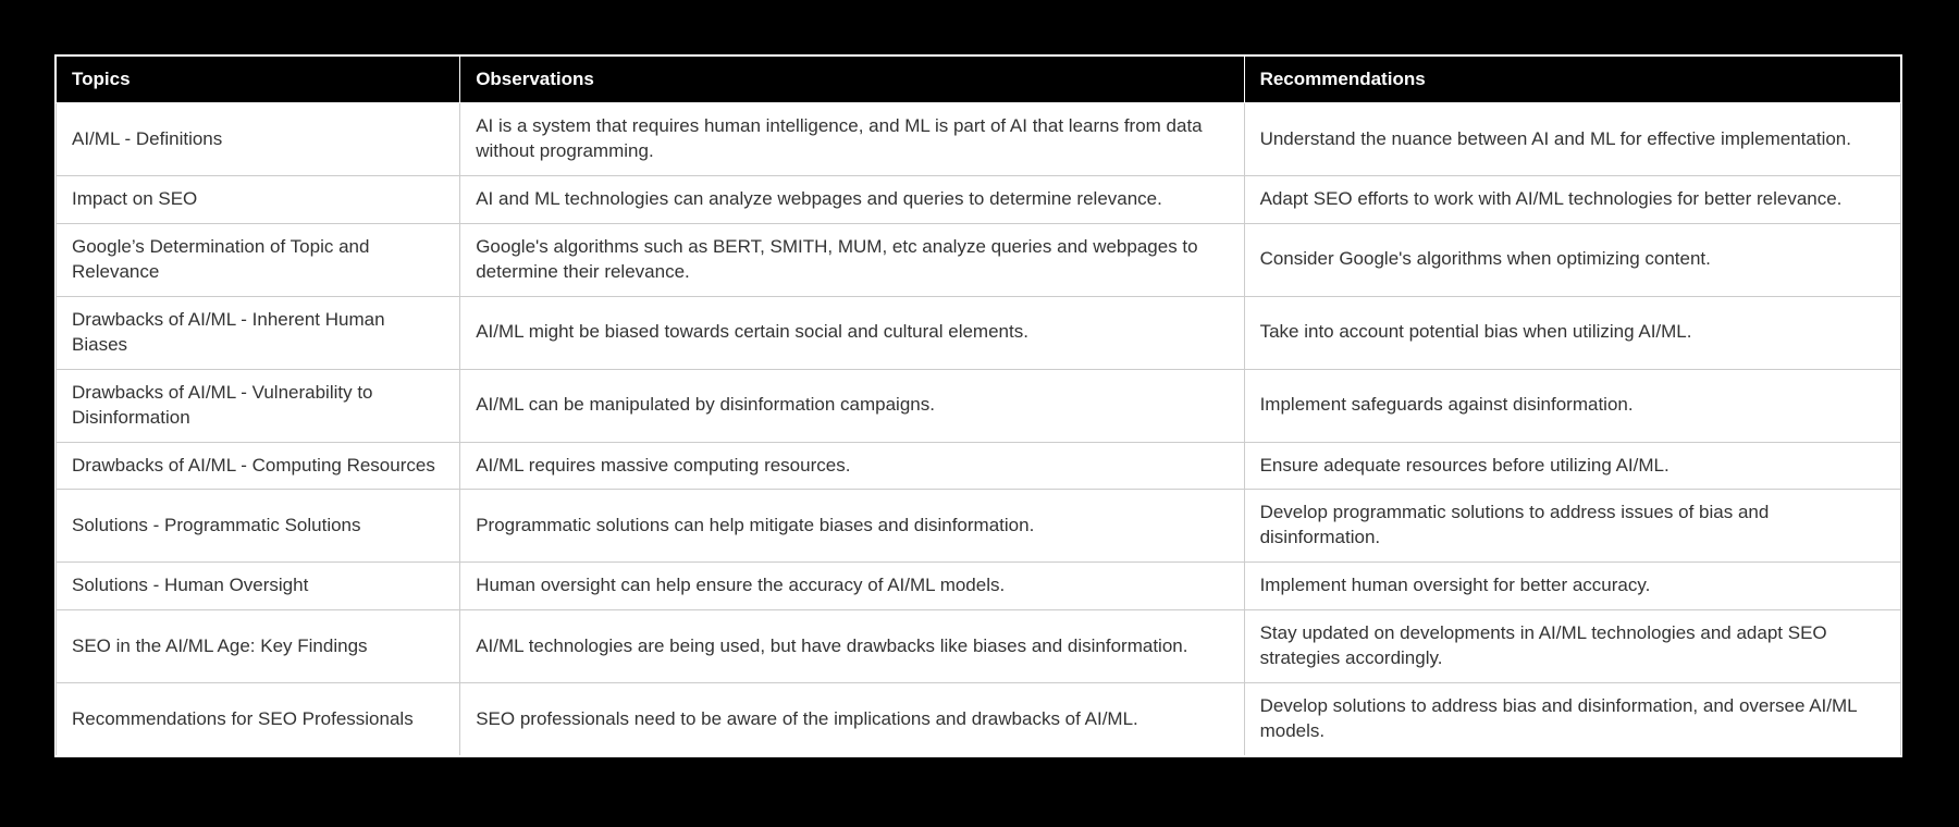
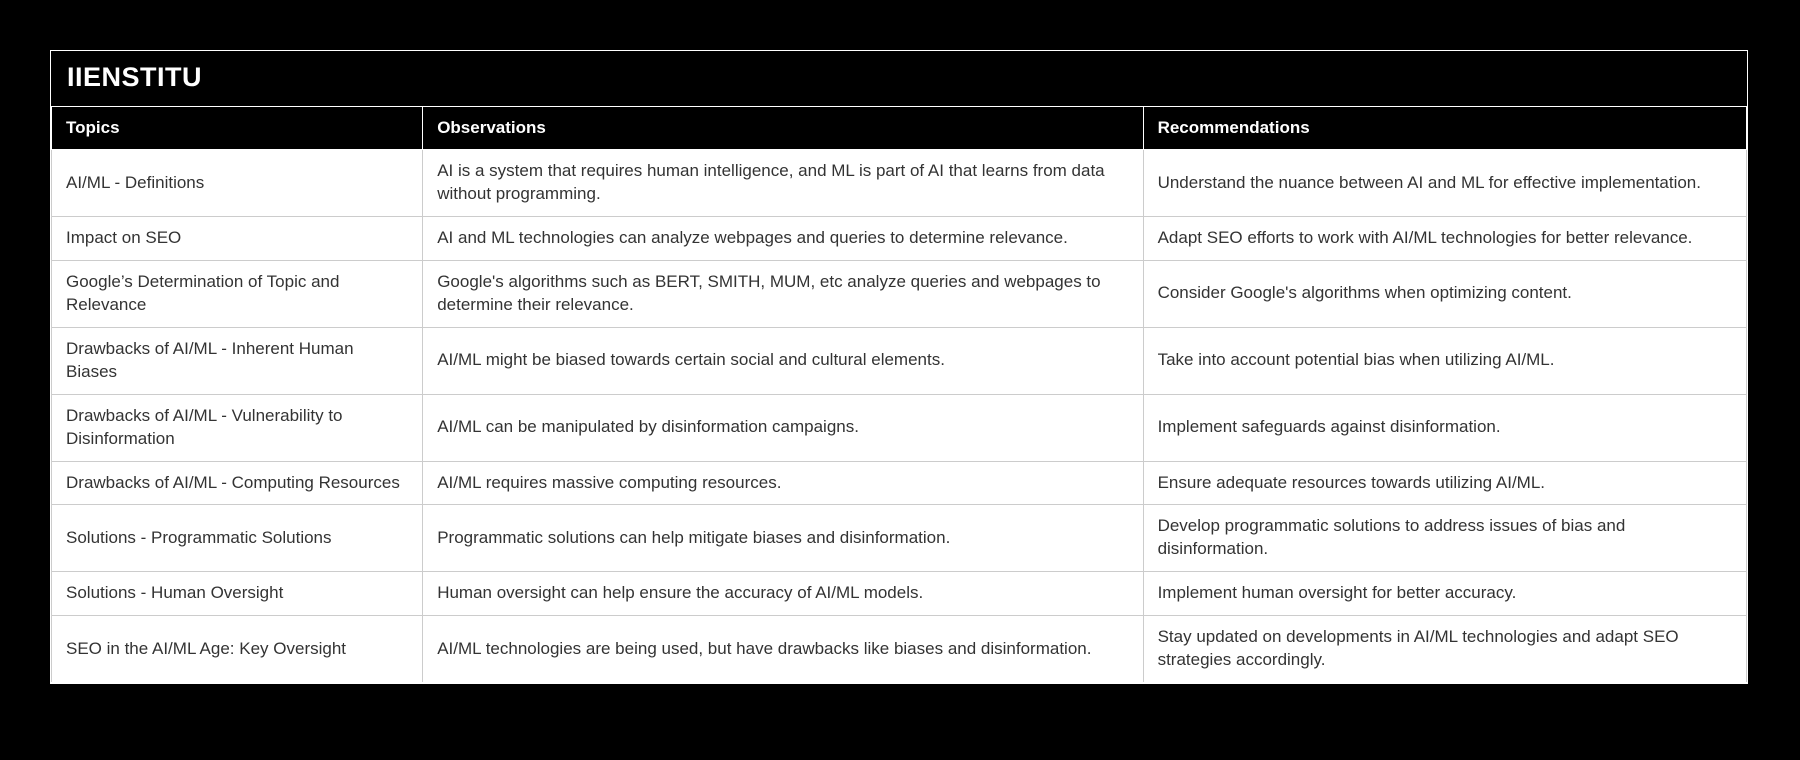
+ IIENSTITU
  Topics	Observations	Recommendations
  AI/ML - Definitions	AI is a system that requires human intelligence, and ML is part of AI that learns from data without programming.	Understand the nuance between AI and ML for effective implementation.
  Impact on SEO	AI and ML technologies can analyze webpages and queries to determine relevance.	Adapt SEO efforts to work with AI/ML technologies for better relevance.
  Google’s Determination of Topic and Relevance	Google's algorithms such as BERT, SMITH, MUM, etc analyze queries and webpages to determine their relevance.	Consider Google's algorithms when optimizing content.
  Drawbacks of AI/ML - Inherent Human Biases	AI/ML might be biased towards certain social and cultural elements.	Take into account potential bias when utilizing AI/ML.
  Drawbacks of AI/ML - Vulnerability to Disinformation	AI/ML can be manipulated by disinformation campaigns.	Implement safeguards against disinformation.
- Drawbacks of AI/ML - Computing Resources	AI/ML requires massive computing resources.	Ensure adequate resources before utilizing AI/ML.
+ Drawbacks of AI/ML - Computing Resources	AI/ML requires massive computing resources.	Ensure adequate resources towards utilizing AI/ML.
  Solutions - Programmatic Solutions	Programmatic solutions can help mitigate biases and disinformation.	Develop programmatic solutions to address issues of bias and disinformation.
  Solutions - Human Oversight	Human oversight can help ensure the accuracy of AI/ML models.	Implement human oversight for better accuracy.
- SEO in the AI/ML Age: Key Findings	AI/ML technologies are being used, but have drawbacks like biases and disinformation.	Stay updated on developments in AI/ML technologies and adapt SEO strategies accordingly.
+ SEO in the AI/ML Age: Key Oversight	AI/ML technologies are being used, but have drawbacks like biases and disinformation.	Stay updated on developments in AI/ML technologies and adapt SEO strategies accordingly.
- Recommendations for SEO Professionals	SEO professionals need to be aware of the implications and drawbacks of AI/ML.	Develop solutions to address bias and disinformation, and oversee AI/ML models.
